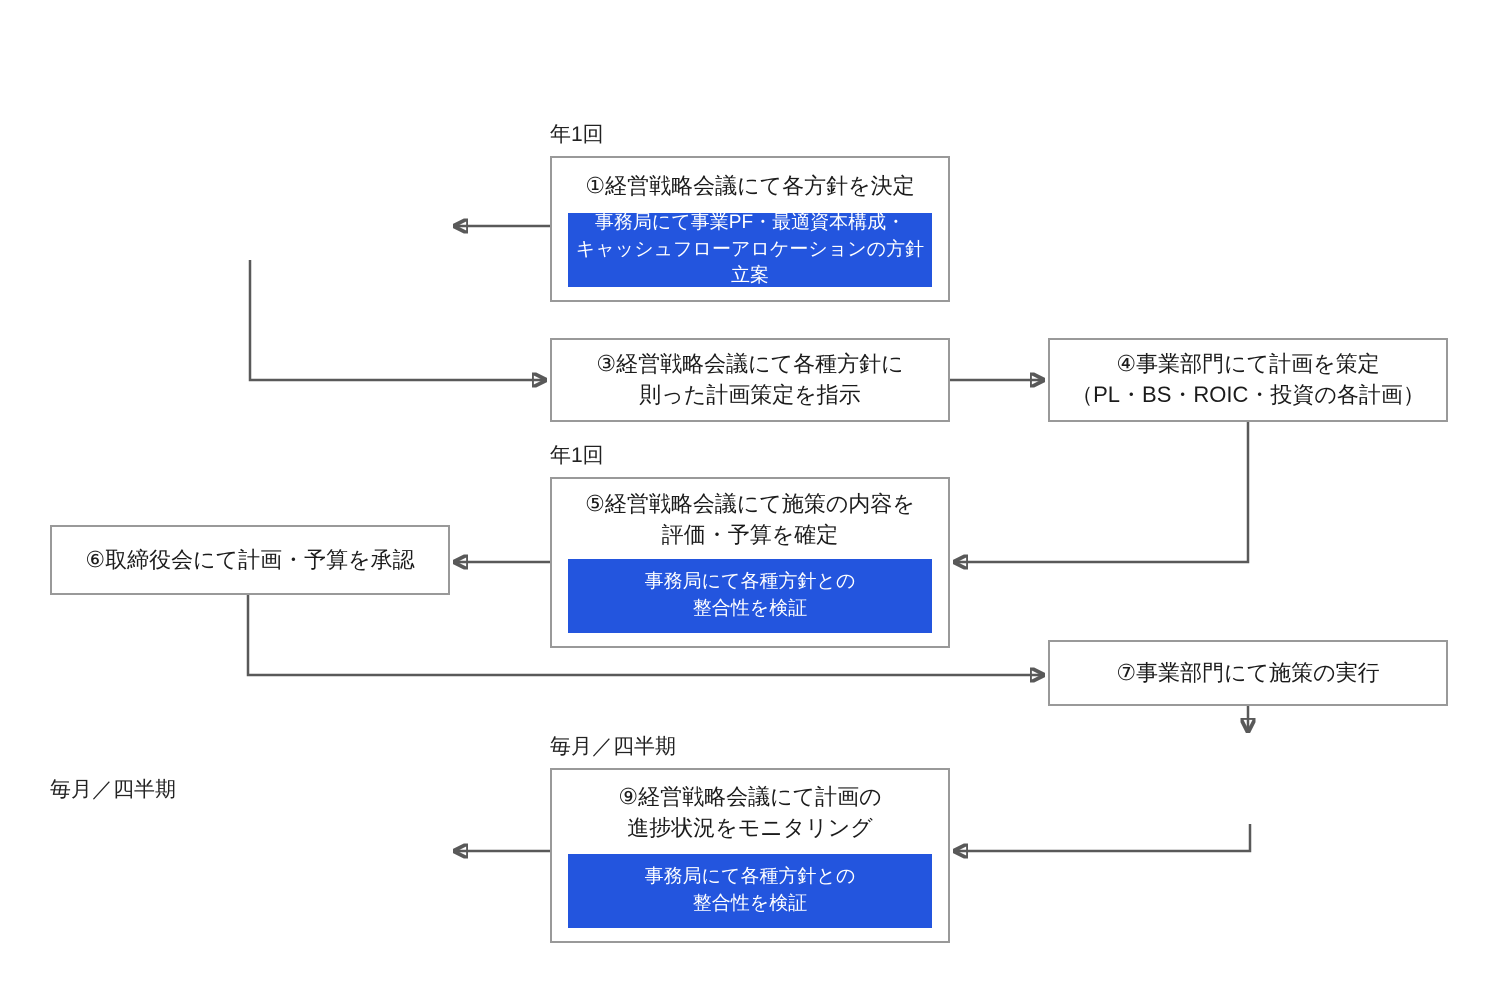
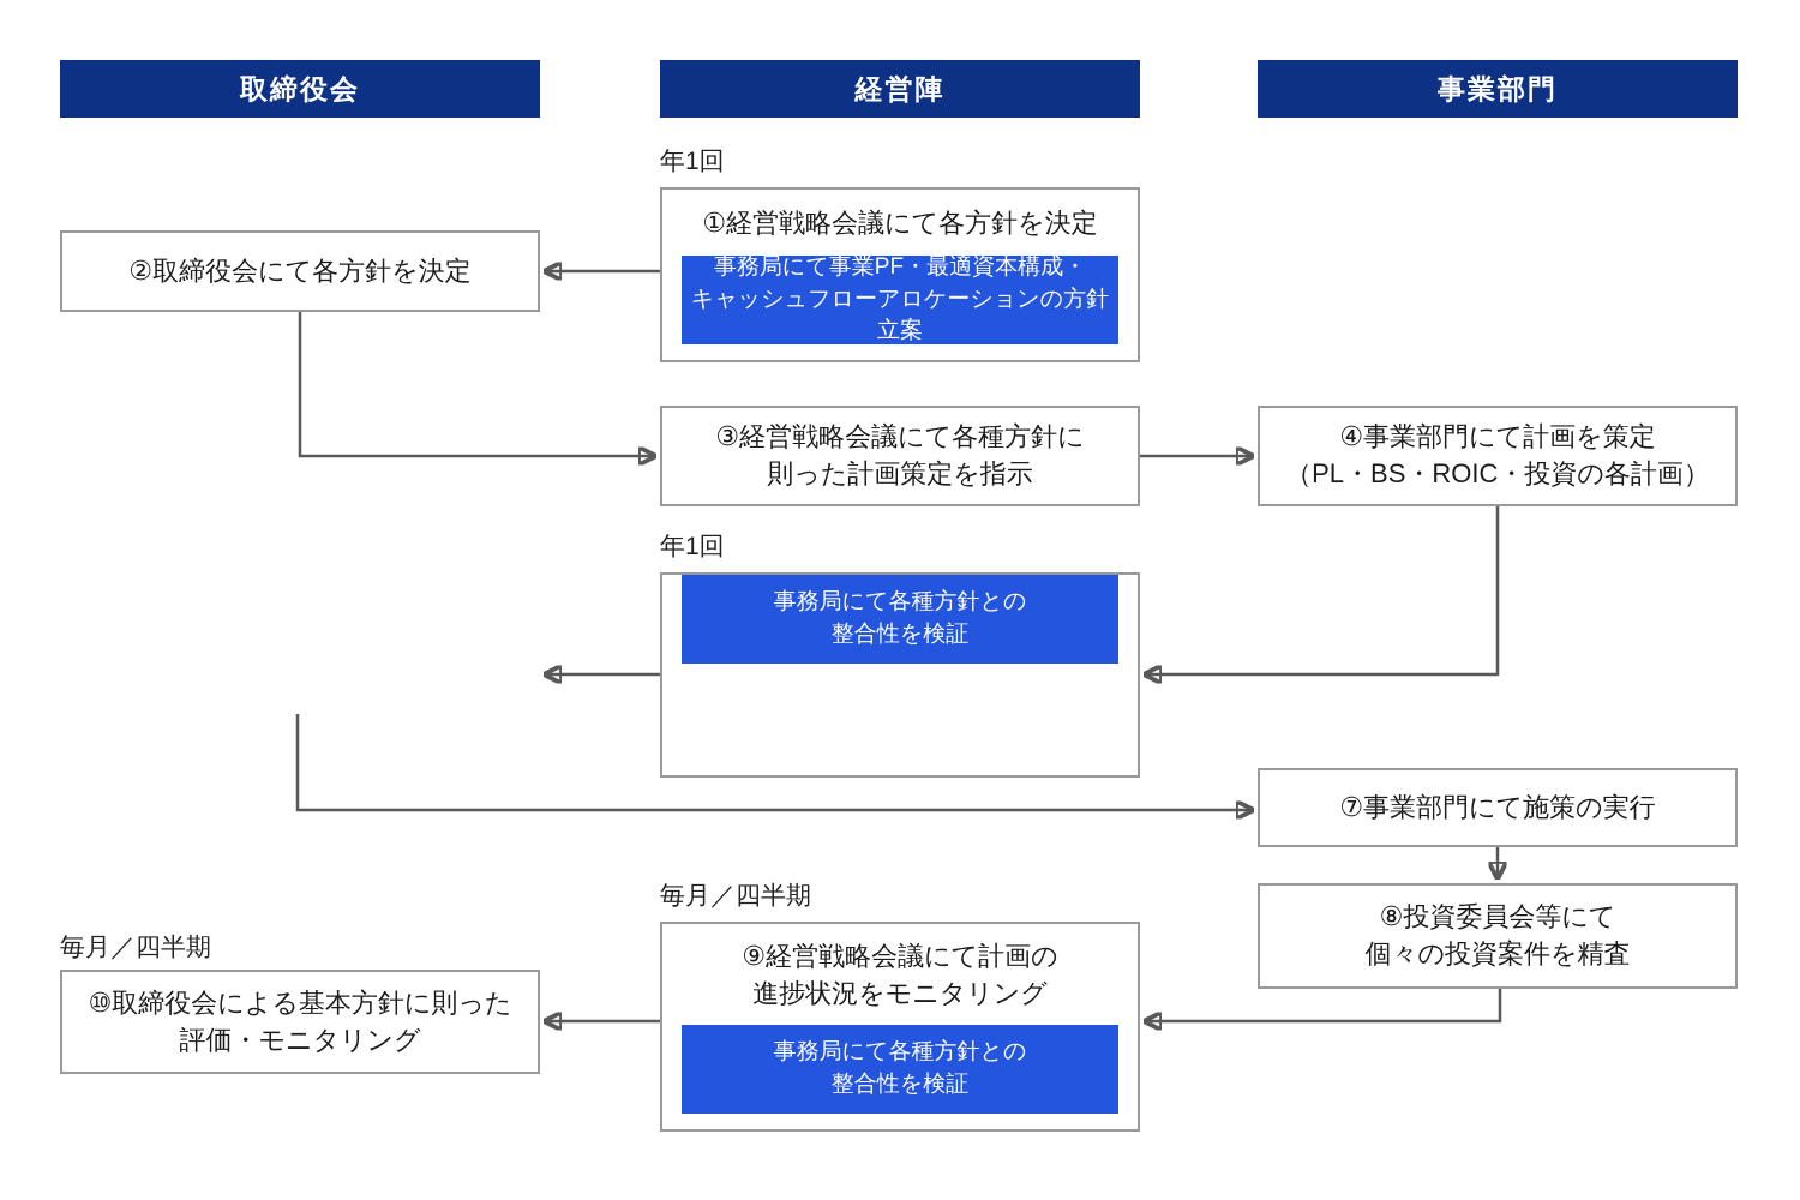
+ 取締役会
+ 経営陣
+ 事業部門
  年1回
  年1回
  毎月／四半期
  毎月／四半期
  ①経営戦略会議にて各方針を決定
  事務局にて事業PF・最適資本構成・
  キャッシュフローアロケーションの方針立案
+ ②取締役会にて各方針を決定
  ③経営戦略会議にて各種方針に
  則った計画策定を指示
  ④事業部門にて計画を策定
  （PL・BS・ROIC・投資の各計画）
- ⑤経営戦略会議にて施策の内容を
- 評価・予算を確定
  事務局にて各種方針との
  整合性を検証
- ⑥取締役会にて計画・予算を承認
  ⑦事業部門にて施策の実行
+ ⑧投資委員会等にて
+ 個々の投資案件を精査
  ⑨経営戦略会議にて計画の
  進捗状況をモニタリング
  事務局にて各種方針との
  整合性を検証
+ ⑩取締役会による基本方針に則った
+ 評価・モニタリング
